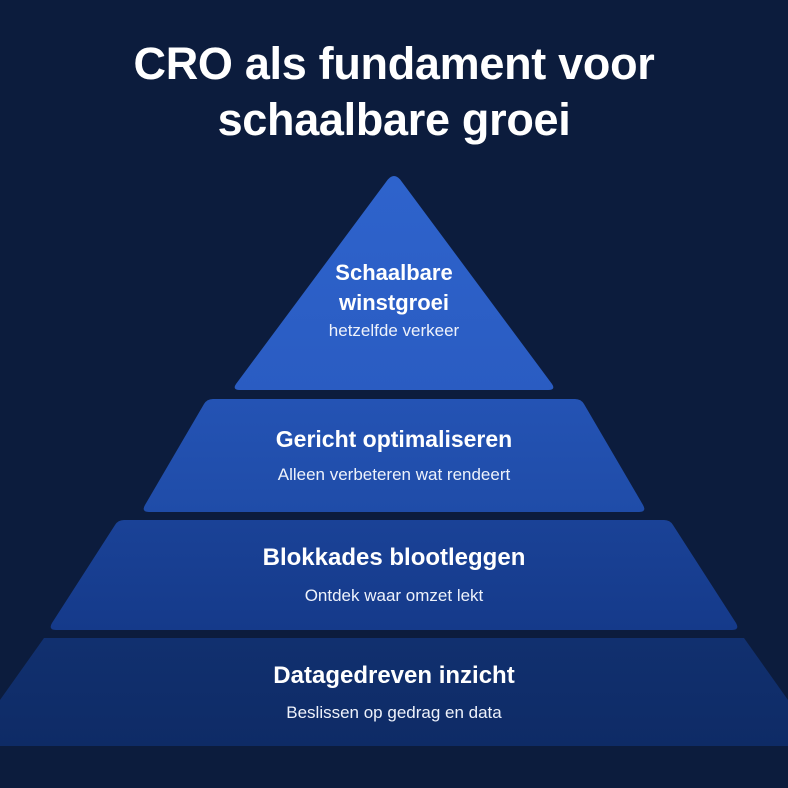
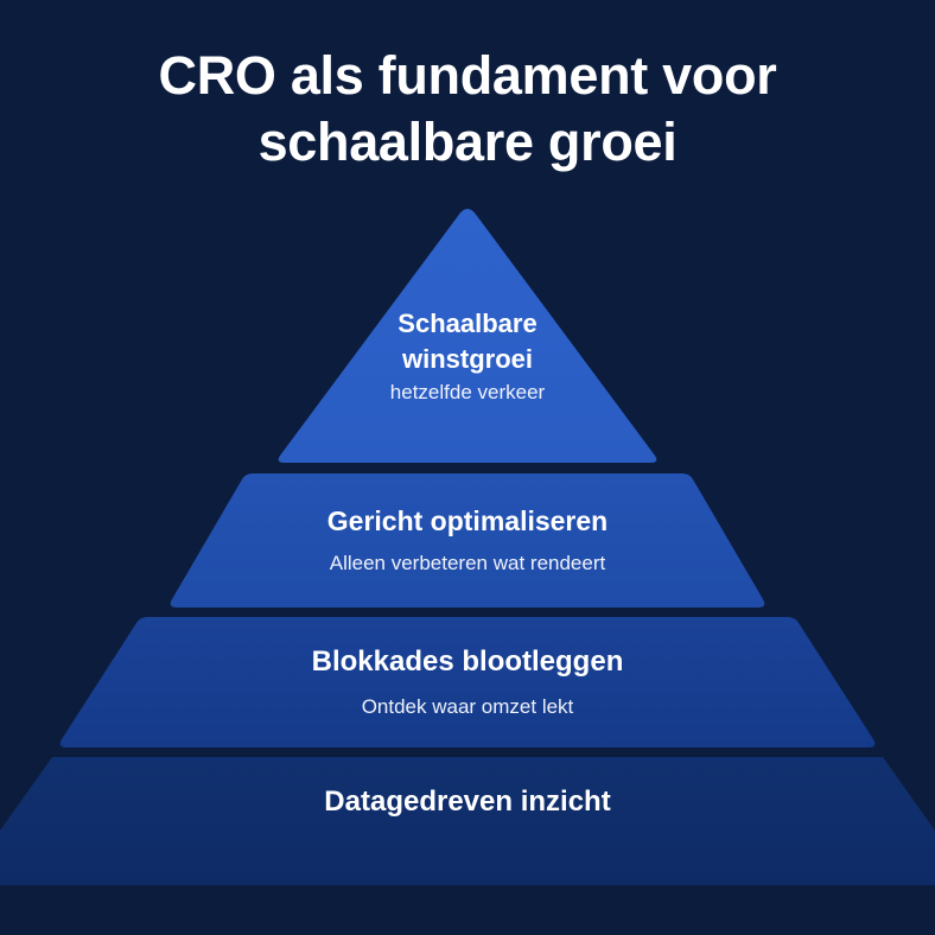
  CRO als fundament voor
  schaalbare groei
  Schaalbare
  winstgroei
  hetzelfde verkeer
  Gericht optimaliseren
  Alleen verbeteren wat rendeert
  Blokkades blootleggen
  Ontdek waar omzet lekt
  Datagedreven inzicht
- Beslissen op gedrag en data
